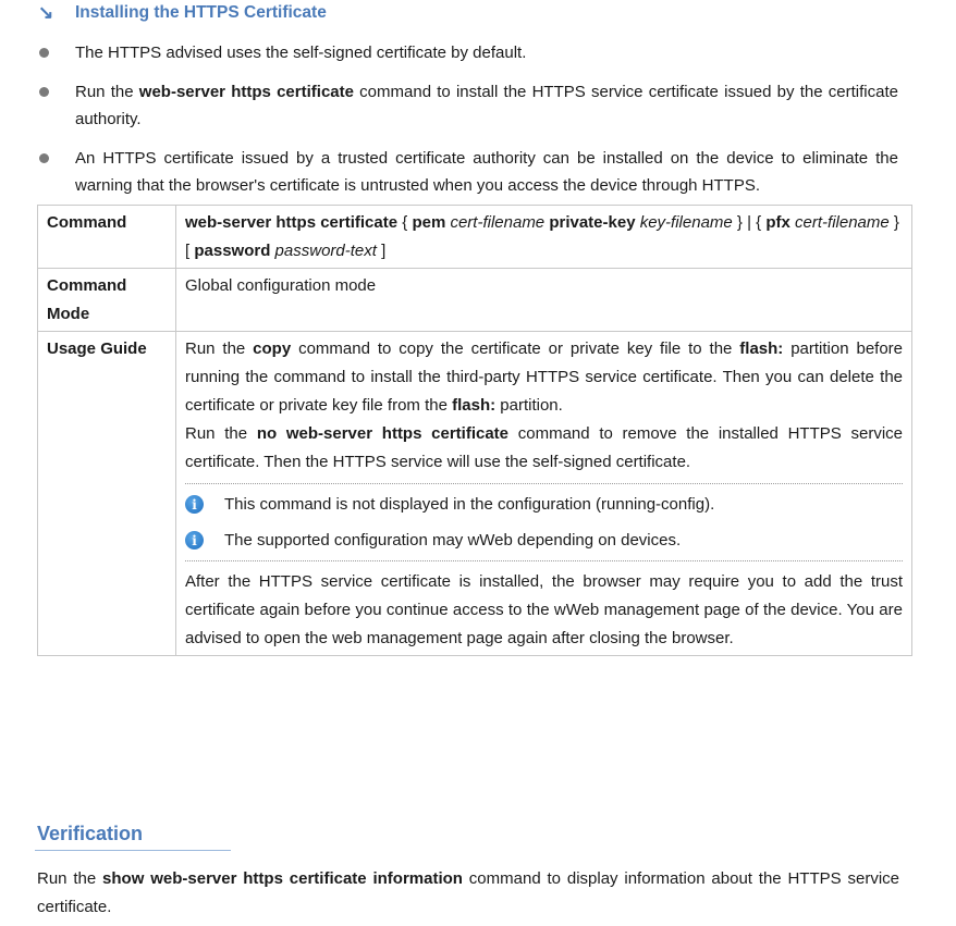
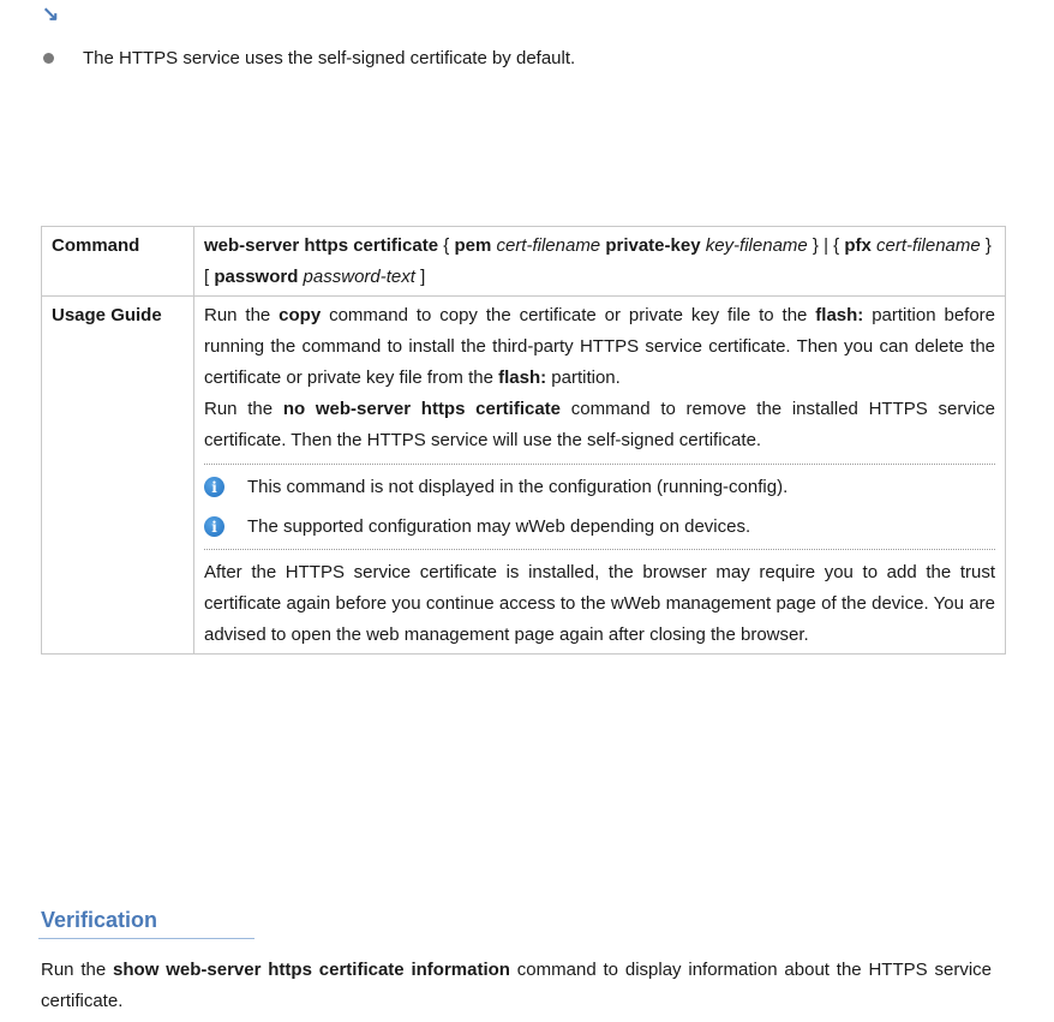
  ↘
- Installing the HTTPS Certificate
- The HTTPS advised uses the self-signed certificate by default.
+ The HTTPS service uses the self-signed certificate by default.
- Run the web-server https certificate command to install the HTTPS service certificate issued by the certificate authority.
- An HTTPS certificate issued by a trusted certificate authority can be installed on the device to eliminate the warning that the browser's certificate is untrusted when you access the device through HTTPS.
  Command	web-server https certificate { pem cert-filename private-key key-filename } | { pfx cert-filename } [ password password-text ]
- CommandMode	Global configuration mode
  Usage Guide	Run the copy command to copy the certificate or private key file to the flash: partition before running the command to install the third-party HTTPS service certificate. Then you can delete the certificate or private key file from the flash: partition. Run the no web-server https certificate command to remove the installed HTTPS service certificate. Then the HTTPS service will use the self-signed certificate. i This command is not displayed in the configuration (running-config). i The supported configuration may wWeb depending on devices. After the HTTPS service certificate is installed, the browser may require you to add the trust certificate again before you continue access to the wWeb management page of the device. You are advised to open the web management page again after closing the browser.
  Verification
  Run the show web-server https certificate information command to display information about the HTTPS service certificate.
